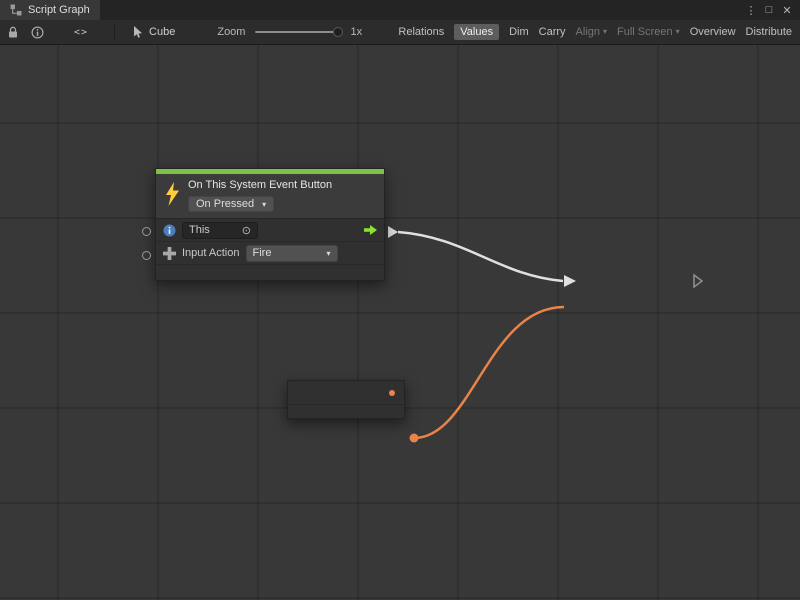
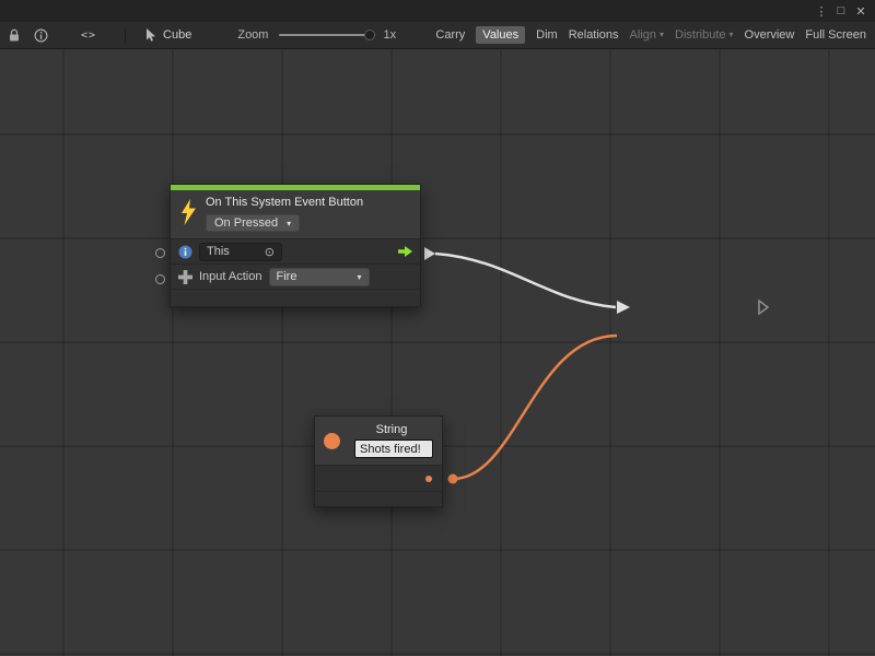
- Script Graph
  ⋮
  □
  ✕
  <>
  Cube
  Zoom
  1x
- Relations
+ Carry
  Values
  Dim
- Carry
+ Relations
  Align ▾
- Full Screen ▾
+ Distribute ▾
  Overview
- Distribute
+ Full Screen
  On This System Event Button
  On Pressed
  ▾
  This
  ⊙
  Input Action
  Fire
  ▾
+ String
+ Shots fired!
